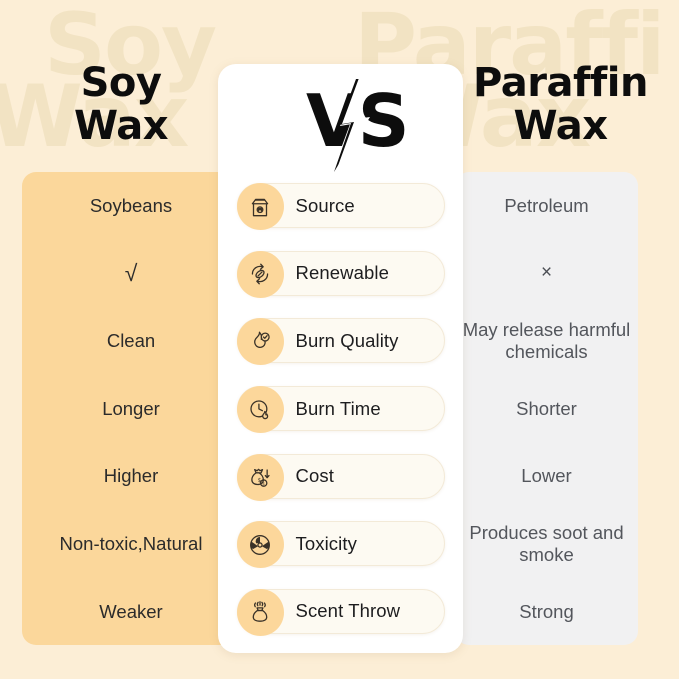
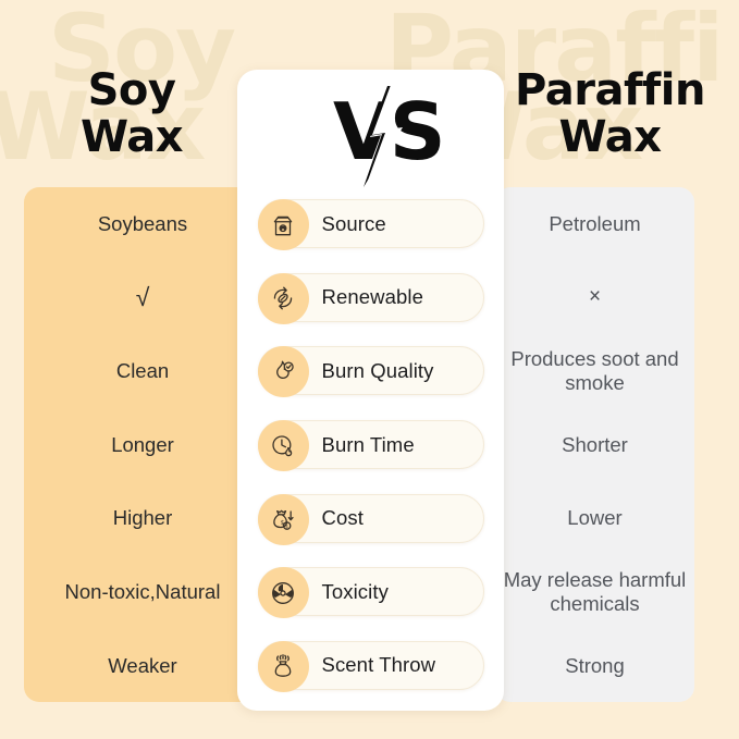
  Soy
  Wax
  Paraffi
  Soy
  Wax
  Paraffin
  Wax
  Soybeans
  √
  Clean
  Longer
  Higher
  Non-toxic,Natural
  Weaker
  Petroleum
  ×
- May release harmful chemicals
+ Produces soot and smoke
  Shorter
  Lower
- Produces soot and smoke
+ May release harmful chemicals
  Strong
  VS
  Source
  Renewable
  Burn Quality
  Burn Time
  Cost
  Toxicity
  Scent Throw
